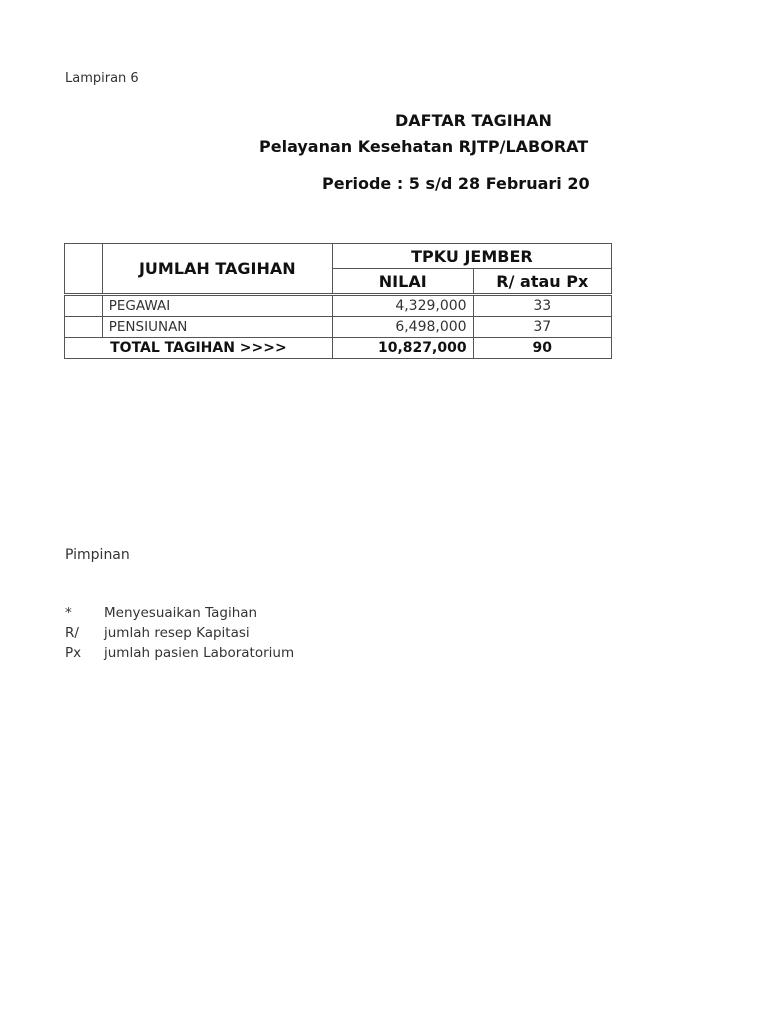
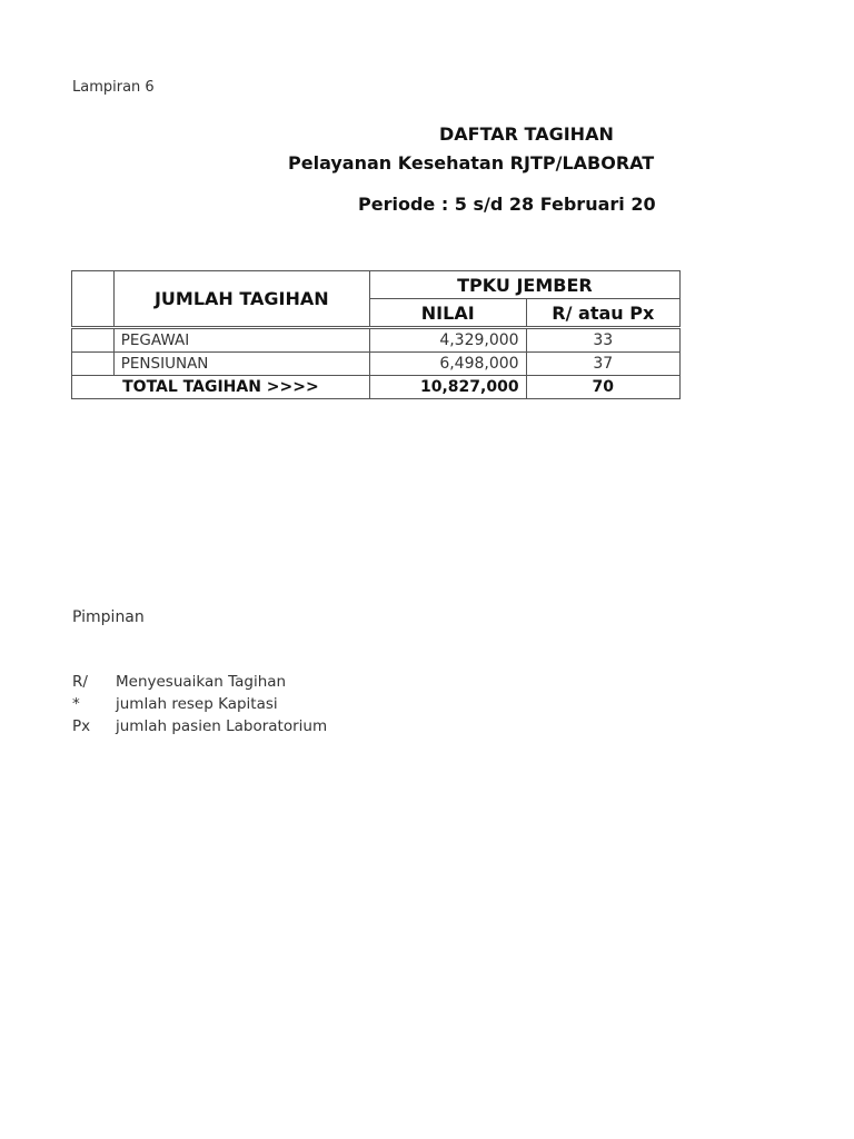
  Lampiran 6
  DAFTAR TAGIHAN
  Pelayanan Kesehatan RJTP/LABORAT
  Periode : 5 s/d 28 Februari 20
  	JUMLAH TAGIHAN	TPKU JEMBER
  NILAI	R/ atau Px
  	PEGAWAI	4,329,000	33
  	PENSIUNAN	6,498,000	37
- TOTAL TAGIHAN >>>>	10,827,000	90
+ TOTAL TAGIHAN >>>>	10,827,000	70
  Pimpinan
- *
+ R/
  Menyesuaikan Tagihan
- R/
+ *
  jumlah resep Kapitasi
  Px
  jumlah pasien Laboratorium
